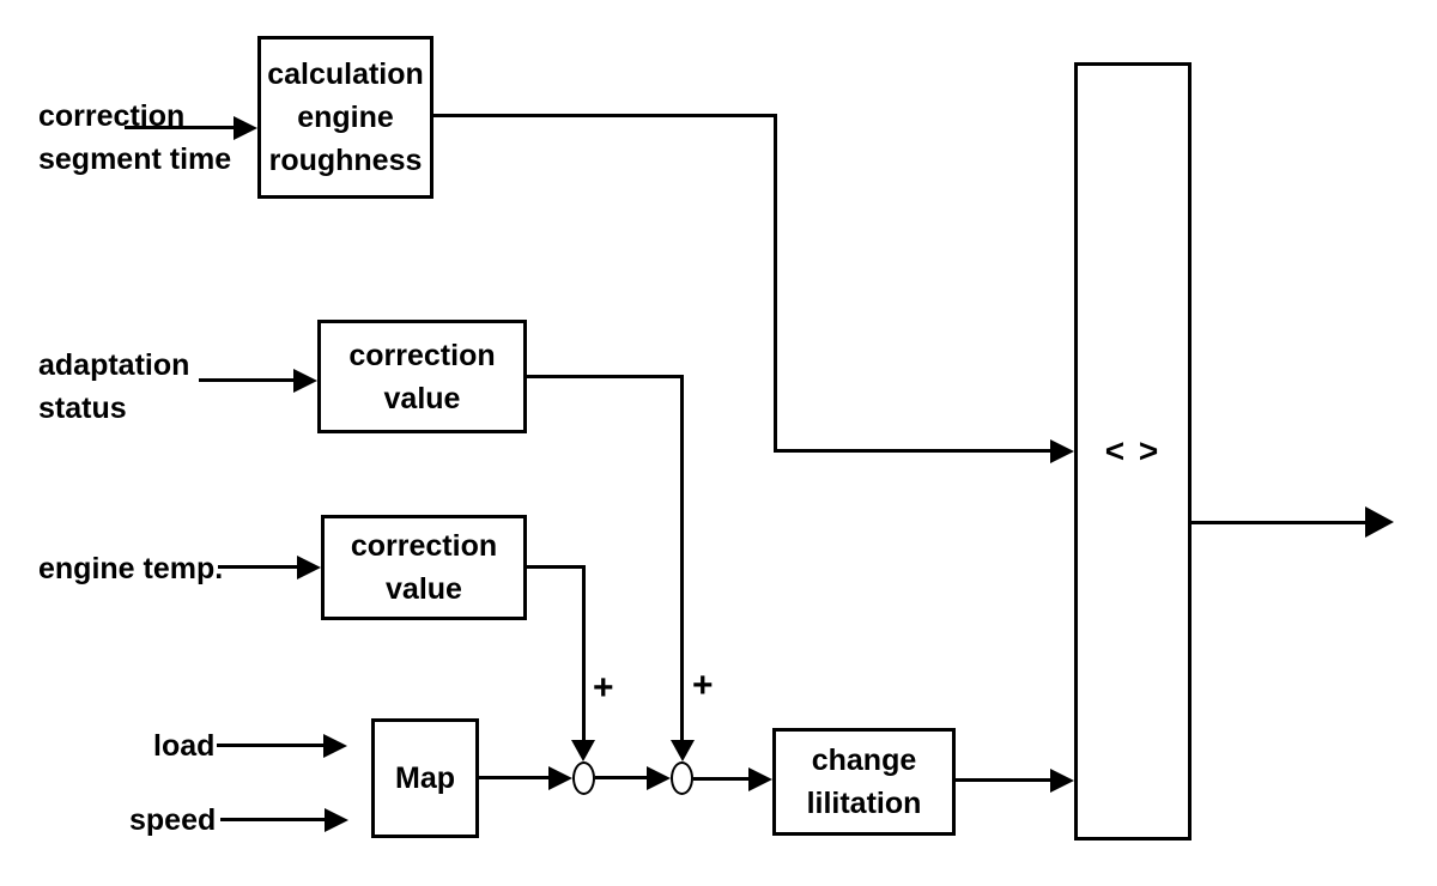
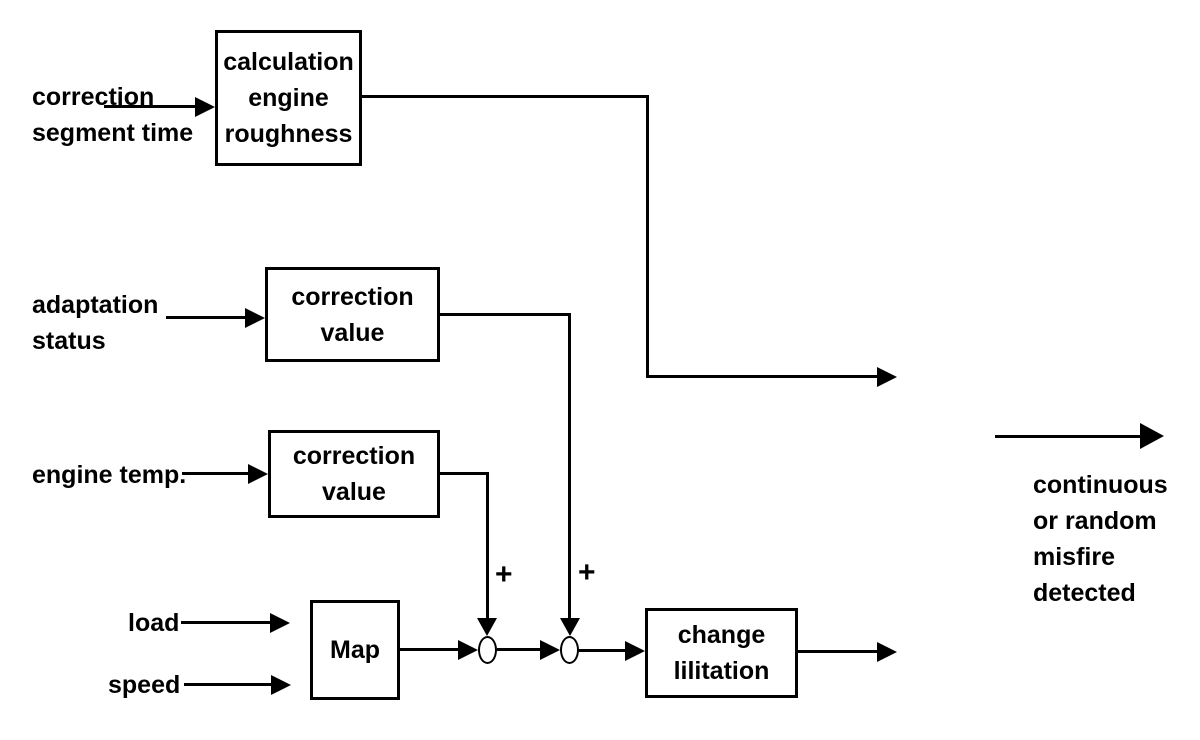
  correction
  segment time
  adaptation
  status
  engine temp.
  load
  speed
+ continuous
+ or random
+ misfire
+ detected
  calculation
  engine
  roughness
  correction
  value
  correction
  value
  Map
  change
  lilitation
- < >
  +
  +
